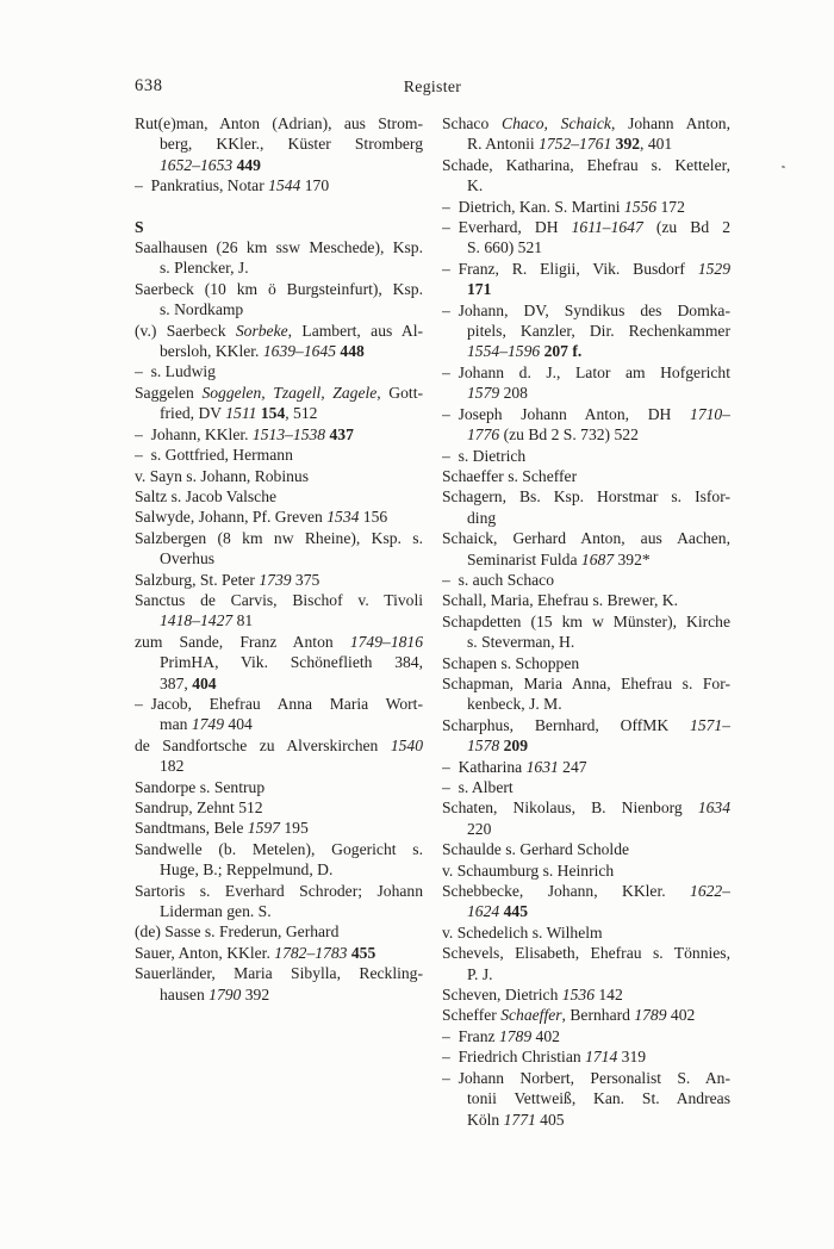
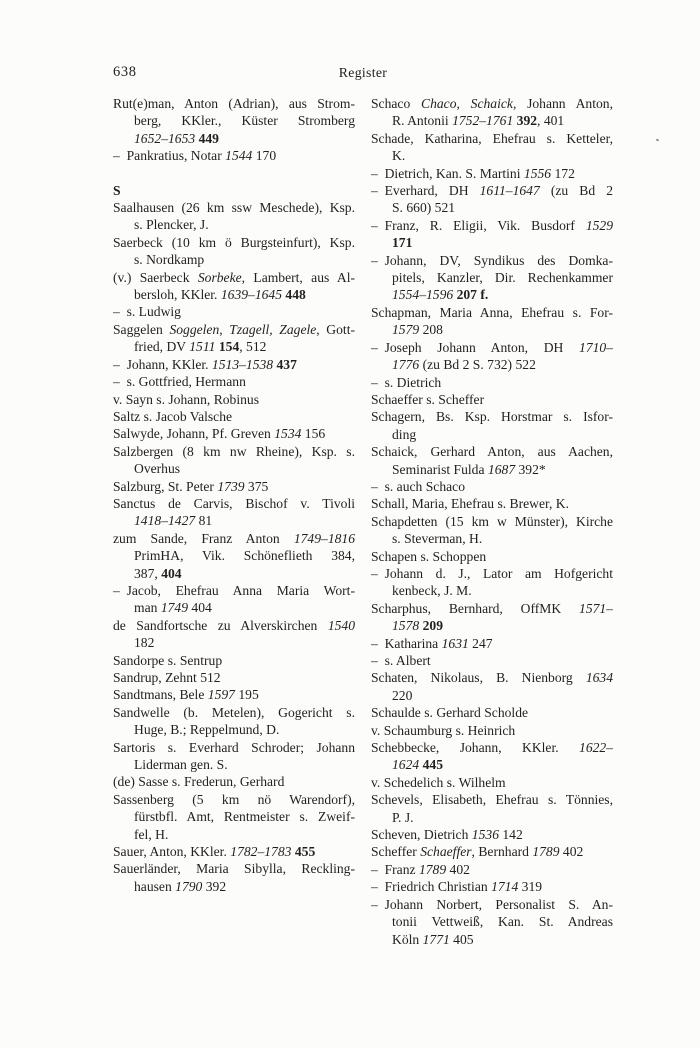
  638
  Register
  Rut(e)man, Anton (Adrian), aus Strom-
  berg, KKler., Küster Stromberg
  1652–1653 449
  – Pankratius, Notar 1544 170
  S
  Saalhausen (26 km ssw Meschede), Ksp.
  s. Plencker, J.
  Saerbeck (10 km ö Burgsteinfurt), Ksp.
  s. Nordkamp
  (v.) Saerbeck Sorbeke, Lambert, aus Al-
  bersloh, KKler. 1639–1645 448
  – s. Ludwig
  Saggelen Soggelen, Tzagell, Zagele, Gott-
  fried, DV 1511 154, 512
  – Johann, KKler. 1513–1538 437
  – s. Gottfried, Hermann
  v. Sayn s. Johann, Robinus
  Saltz s. Jacob Valsche
  Salwyde, Johann, Pf. Greven 1534 156
  Salzbergen (8 km nw Rheine), Ksp. s.
  Overhus
  Salzburg, St. Peter 1739 375
  Sanctus de Carvis, Bischof v. Tivoli
  1418–1427 81
  zum Sande, Franz Anton 1749–1816
  PrimHA, Vik. Schöneflieth 384,
  387, 404
  – Jacob, Ehefrau Anna Maria Wort-
  man 1749 404
  de Sandfortsche zu Alverskirchen 1540
  182
  Sandorpe s. Sentrup
  Sandrup, Zehnt 512
  Sandtmans, Bele 1597 195
  Sandwelle (b. Metelen), Gogericht s.
  Huge, B.; Reppelmund, D.
  Sartoris s. Everhard Schroder; Johann
  Liderman gen. S.
  (de) Sasse s. Frederun, Gerhard
+ Sassenberg (5 km nö Warendorf),
+ fürstbfl. Amt, Rentmeister s. Zweif-
+ fel, H.
  Sauer, Anton, KKler. 1782–1783 455
  Sauerländer, Maria Sibylla, Reckling-
  hausen 1790 392
  Schaco Chaco, Schaick, Johann Anton,
  R. Antonii 1752–1761 392, 401
  Schade, Katharina, Ehefrau s. Ketteler,
  K.
  – Dietrich, Kan. S. Martini 1556 172
  – Everhard, DH 1611–1647 (zu Bd 2
  S. 660) 521
  – Franz, R. Eligii, Vik. Busdorf 1529
  171
  – Johann, DV, Syndikus des Domka-
  pitels, Kanzler, Dir. Rechenkammer
  1554–1596 207 f.
- – Johann d. J., Lator am Hofgericht
+ Schapman, Maria Anna, Ehefrau s. For-
  1579 208
  – Joseph Johann Anton, DH 1710–
  1776 (zu Bd 2 S. 732) 522
  – s. Dietrich
  Schaeffer s. Scheffer
  Schagern, Bs. Ksp. Horstmar s. Isfor-
  ding
  Schaick, Gerhard Anton, aus Aachen,
  Seminarist Fulda 1687 392*
  – s. auch Schaco
  Schall, Maria, Ehefrau s. Brewer, K.
  Schapdetten (15 km w Münster), Kirche
  s. Steverman, H.
  Schapen s. Schoppen
- Schapman, Maria Anna, Ehefrau s. For-
+ – Johann d. J., Lator am Hofgericht
  kenbeck, J. M.
  Scharphus, Bernhard, OffMK 1571–
  1578 209
  – Katharina 1631 247
  – s. Albert
  Schaten, Nikolaus, B. Nienborg 1634
  220
  Schaulde s. Gerhard Scholde
  v. Schaumburg s. Heinrich
  Schebbecke, Johann, KKler. 1622–
  1624 445
  v. Schedelich s. Wilhelm
  Schevels, Elisabeth, Ehefrau s. Tönnies,
  P. J.
  Scheven, Dietrich 1536 142
  Scheffer Schaeffer, Bernhard 1789 402
  – Franz 1789 402
  – Friedrich Christian 1714 319
  – Johann Norbert, Personalist S. An-
  tonii Vettweiß, Kan. St. Andreas
  Köln 1771 405
